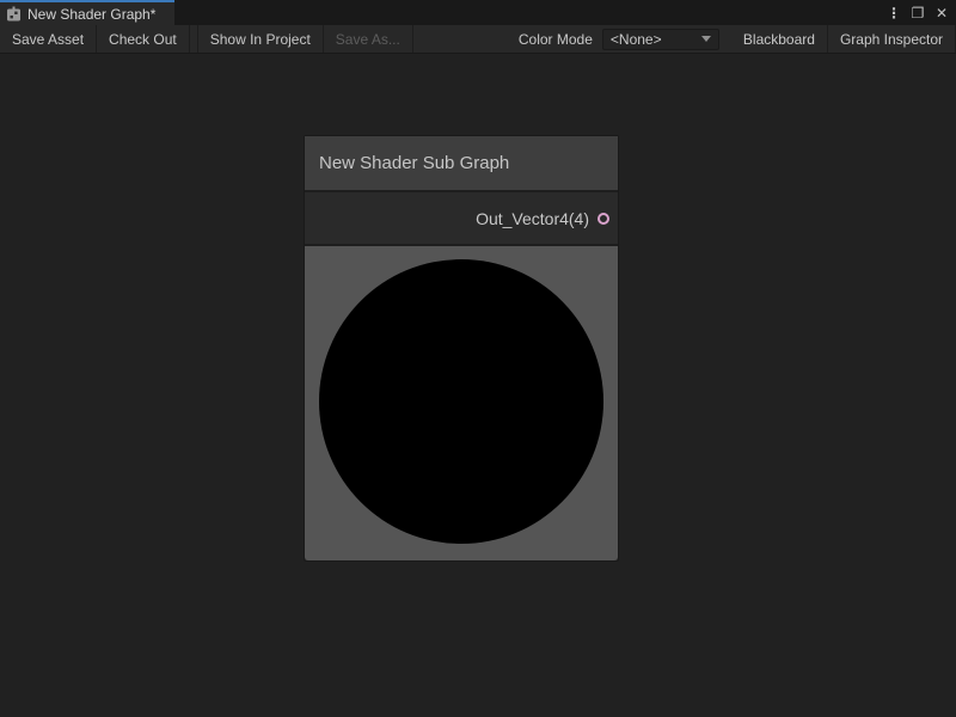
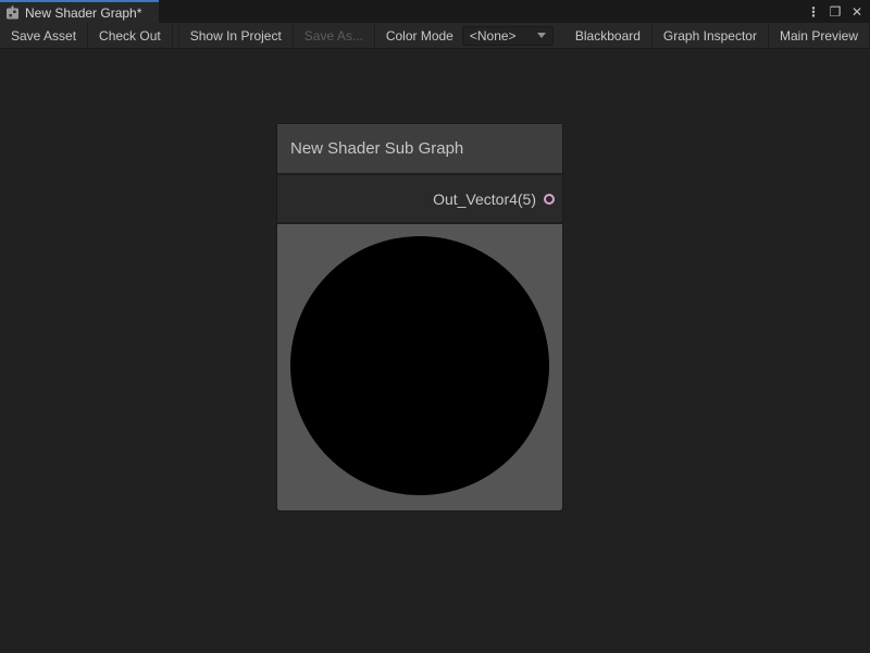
  New Shader Graph*
  ⋮
  ❐
  ✕
  Save Asset
  Check Out
  Show In Project
  Save As...
  Color Mode
  <None>
  Blackboard
  Graph Inspector
+ Main Preview
  New Shader Sub Graph
- Out_Vector4(4)
+ Out_Vector4(5)
